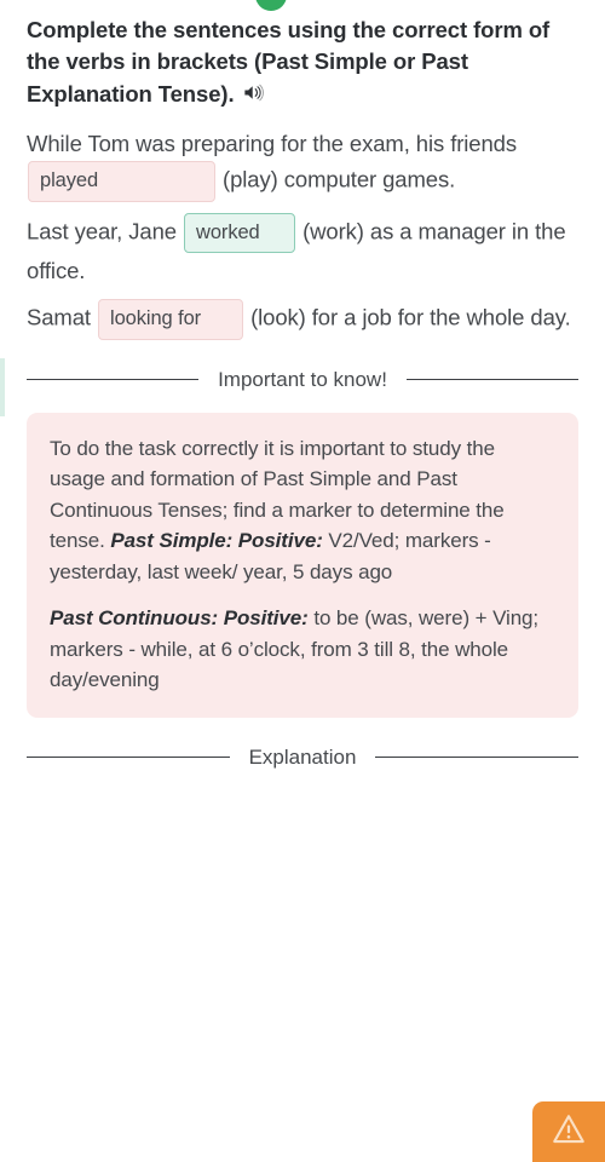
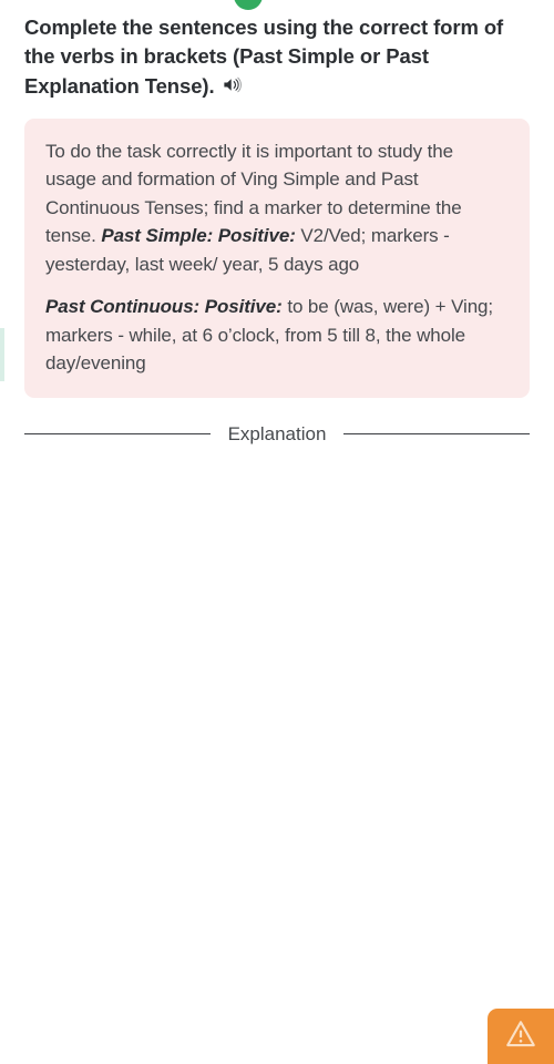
  Complete the sentences using the correct form of the verbs in brackets (Past Simple or Past Explanation Tense).
- While Tom was preparing for the exam, his friends played (play) computer games.
- Last year, Jane worked (work) as a manager in the office.
- Samat looking for (look) for a job for the whole day.
- Important to know!
- To do the task correctly it is important to study the usage and formation of Past Simple and Past Continuous Tenses; find a marker to determine the tense. Past Simple: Positive: V2/Ved; markers - yesterday, last week/ year, 5 days ago
+ To do the task correctly it is important to study the usage and formation of Ving Simple and Past Continuous Tenses; find a marker to determine the tense. Past Simple: Positive: V2/Ved; markers - yesterday, last week/ year, 5 days ago
- Past Continuous: Positive: to be (was, were) + Ving; markers - while, at 6 o’clock, from 3 till 8, the whole day/evening
+ Past Continuous: Positive: to be (was, were) + Ving; markers - while, at 6 o’clock, from 5 till 8, the whole day/evening
  Explanation
